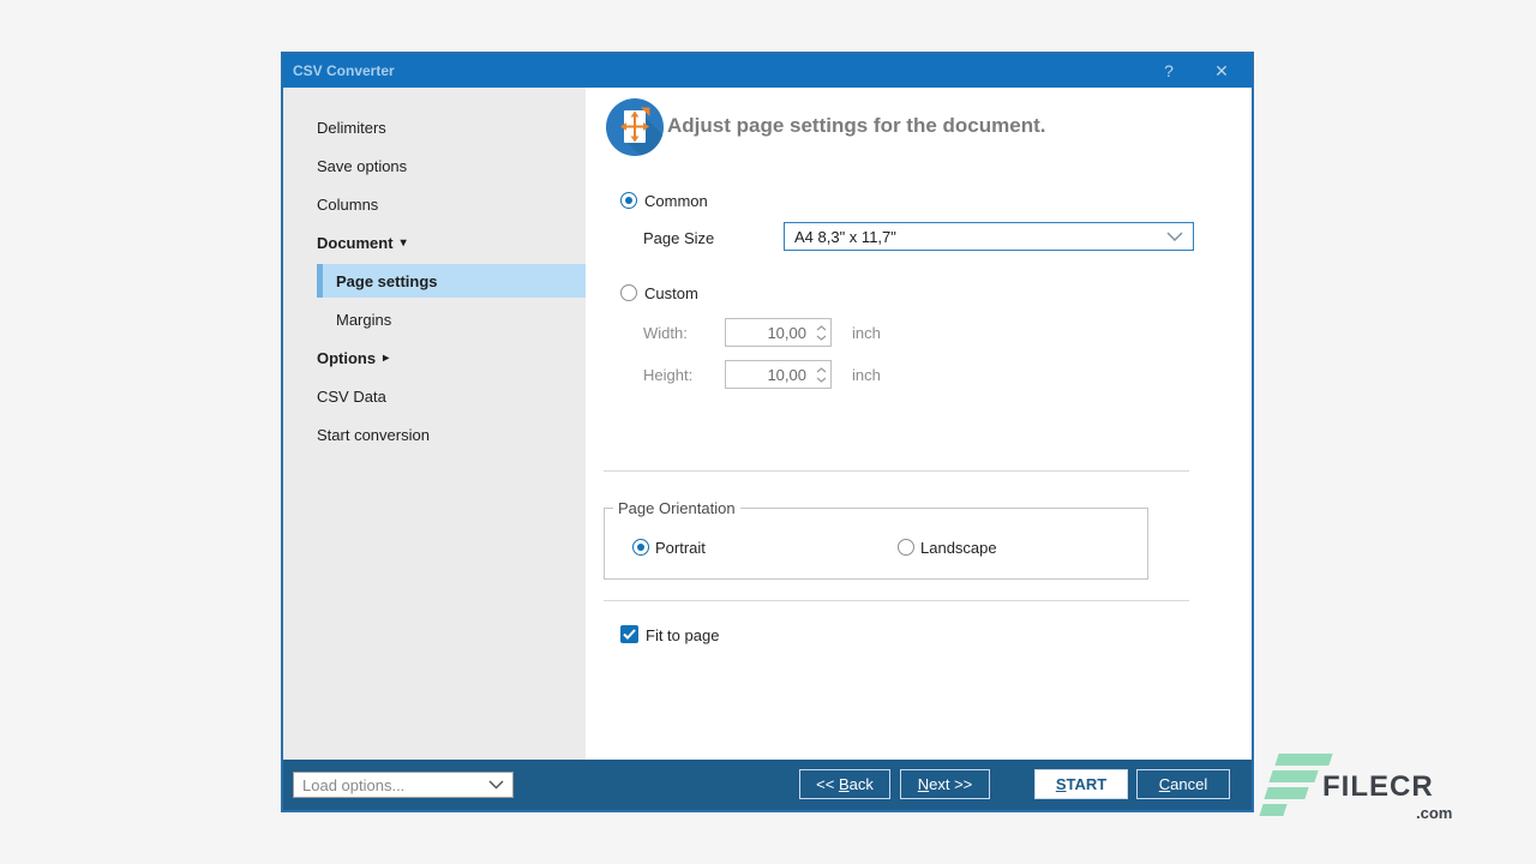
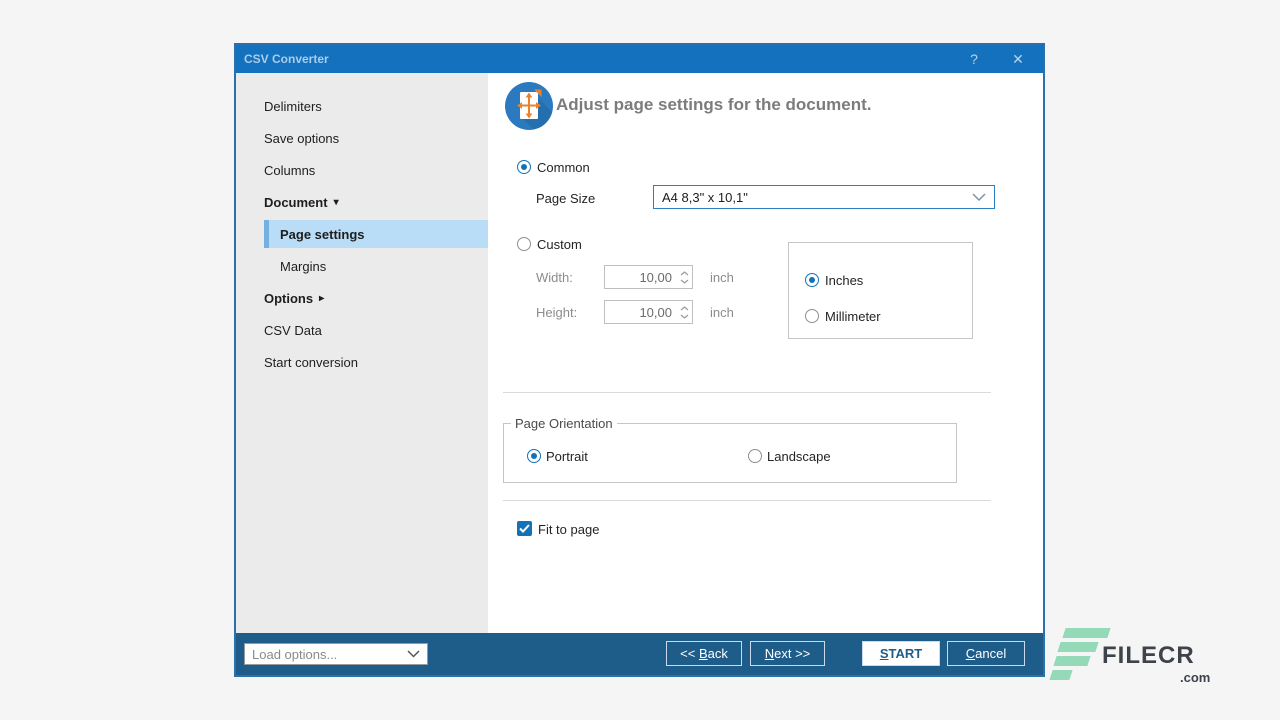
  CSV Converter
  ?
  ✕
  Delimiters
  Save options
  Columns
  Document
  ▾
  Page settings
  Margins
  Options
  ▸
  CSV Data
  Start conversion
  Adjust page settings for the document.
  Common
  Page Size
- A4 8,3" x 11,7"
+ A4 8,3" x 10,1"
  Custom
  Width:
  10,00
  inch
  Height:
  10,00
  inch
+ Inches
+ Millimeter
  Page Orientation
  Portrait
  Landscape
  Fit to page
  Load options...
  << Back
  Next >>
  START
  Cancel
  FILECR
  .com
